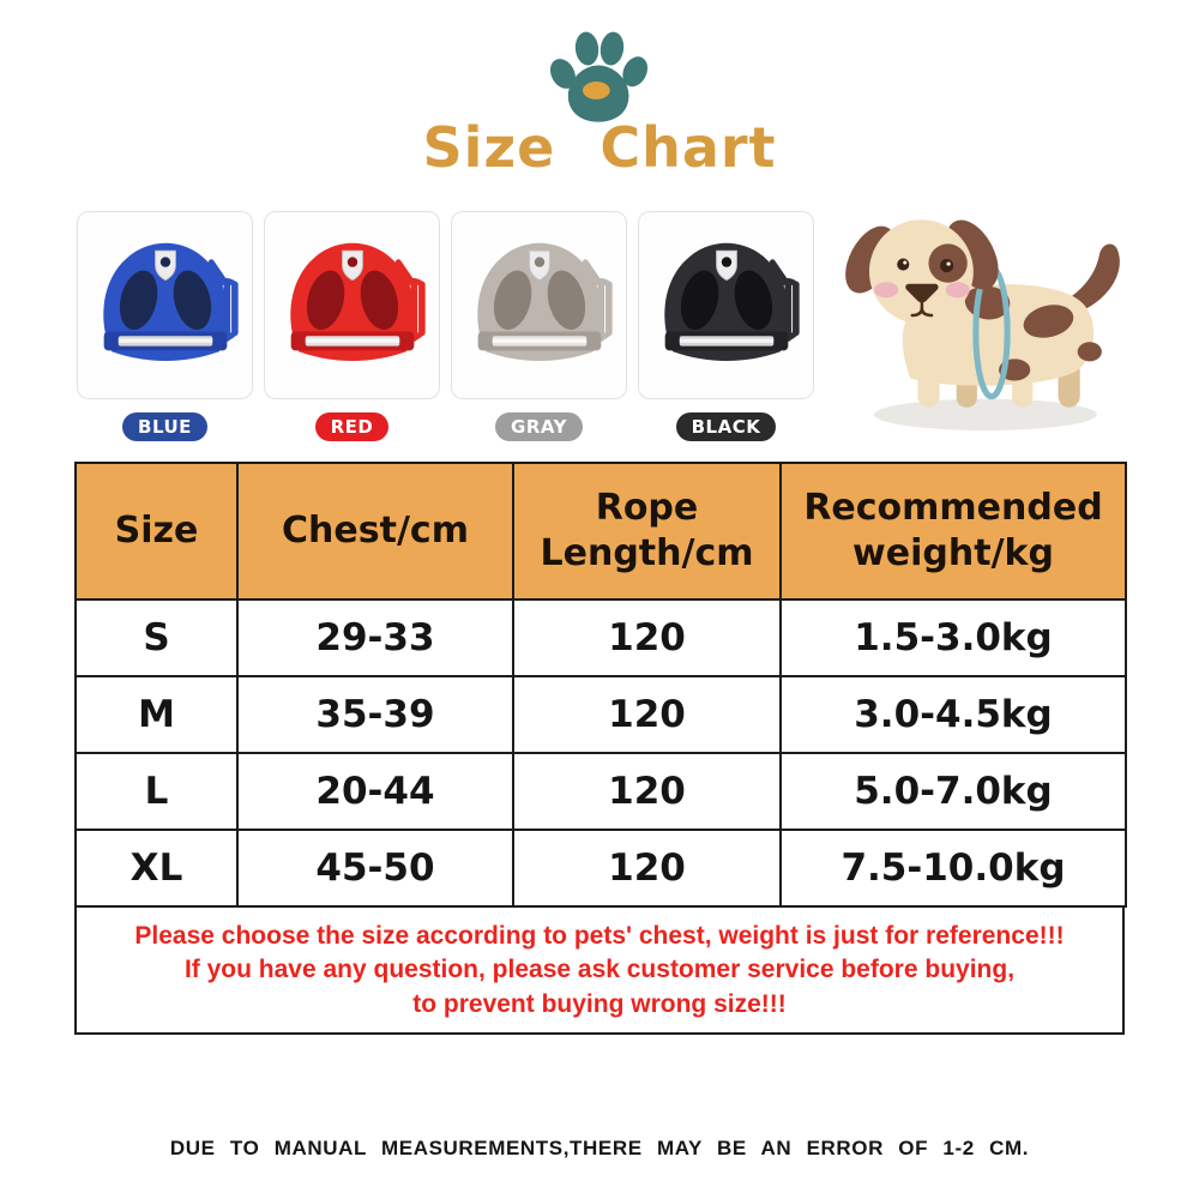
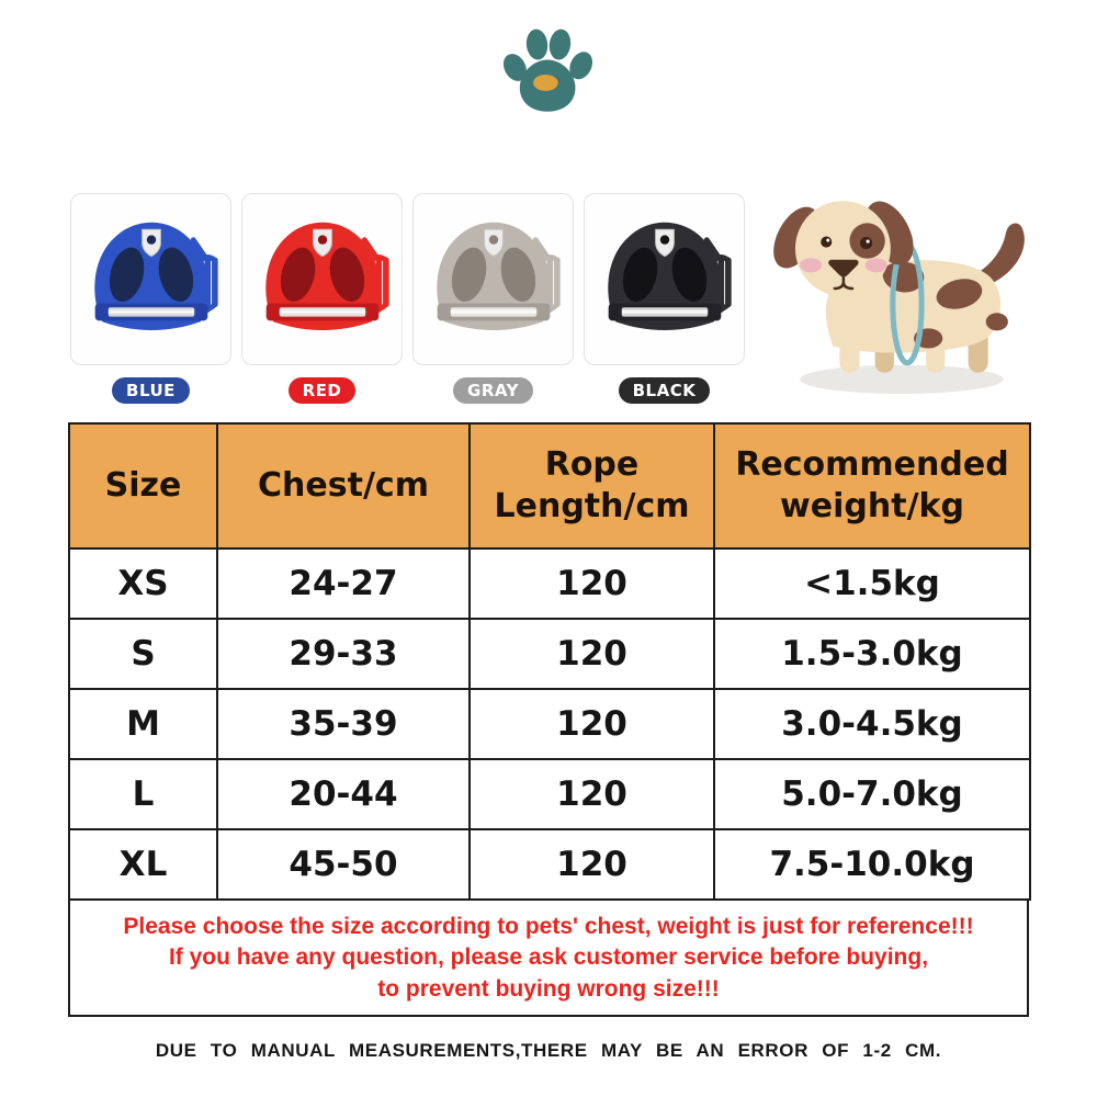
- Size Chart
  BLUE
  RED
  GRAY
  BLACK
  Size	Chest/cm	Rope Length/cm	Recommended weight/kg
+ XS	24-27	120	<1.5kg
  S	29-33	120	1.5-3.0kg
  M	35-39	120	3.0-4.5kg
  L	20-44	120	5.0-7.0kg
  XL	45-50	120	7.5-10.0kg
  Please choose the size according to pets' chest, weight is just for reference!!!
  If you have any question, please ask customer service before buying,
  to prevent buying wrong size!!!
  DUE TO MANUAL MEASUREMENTS,THERE MAY BE AN ERROR OF 1-2 CM.
